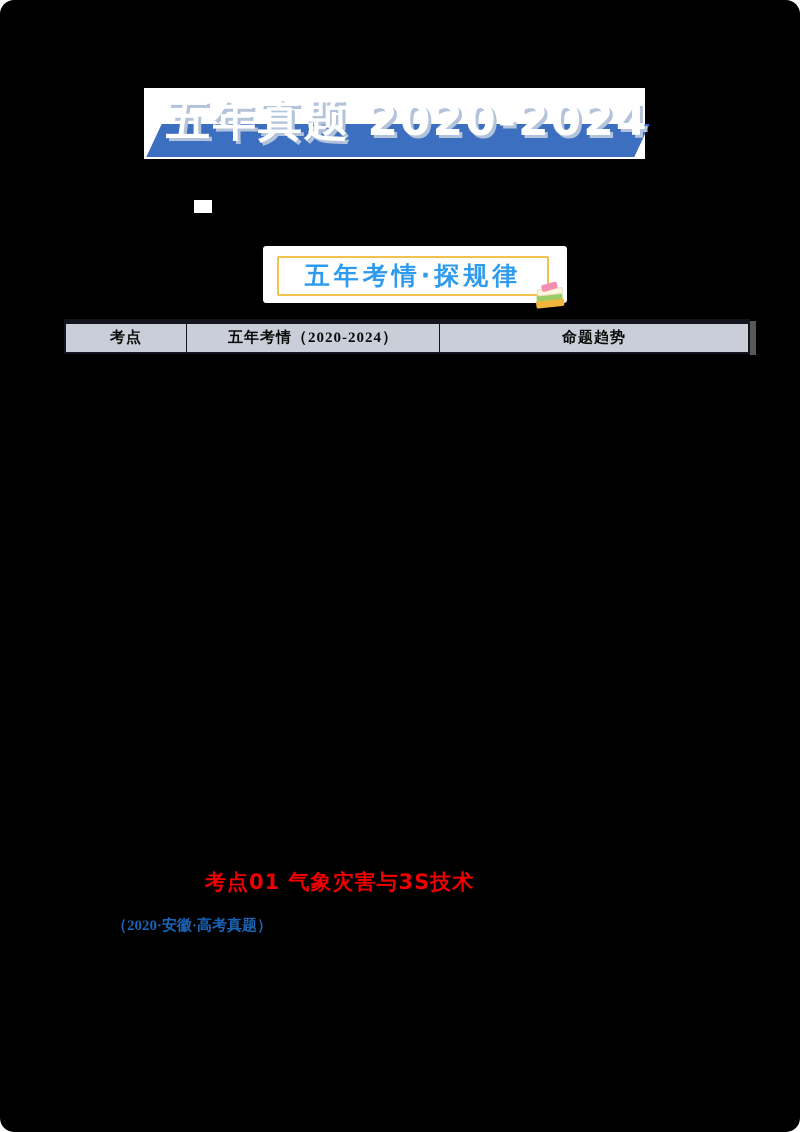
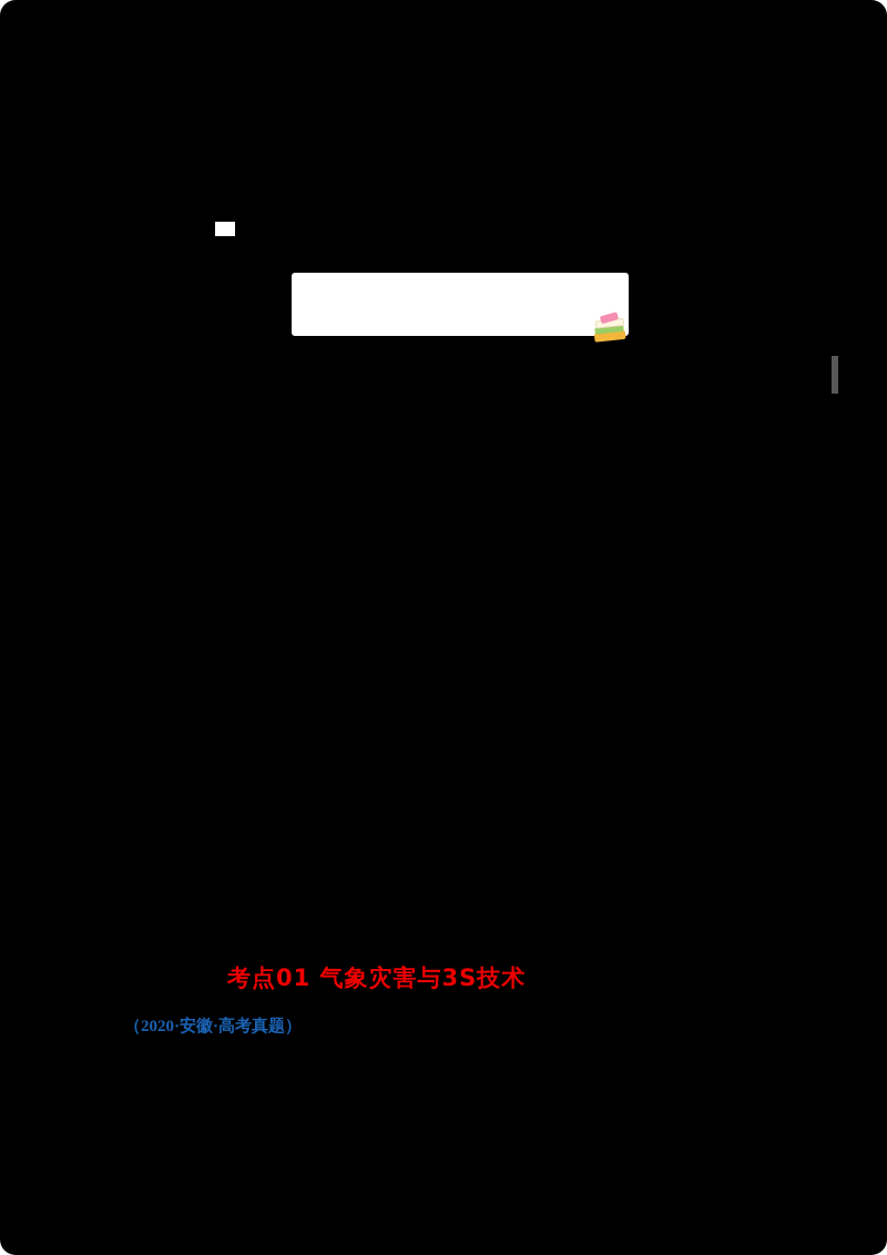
- 五年真题 2020-2024
- 五年考情·探规律
- 考点
- 五年考情（2020-2024）
- 命题趋势
  考点01 气象灾害与3S技术
  （2020·安徽·高考真题）
